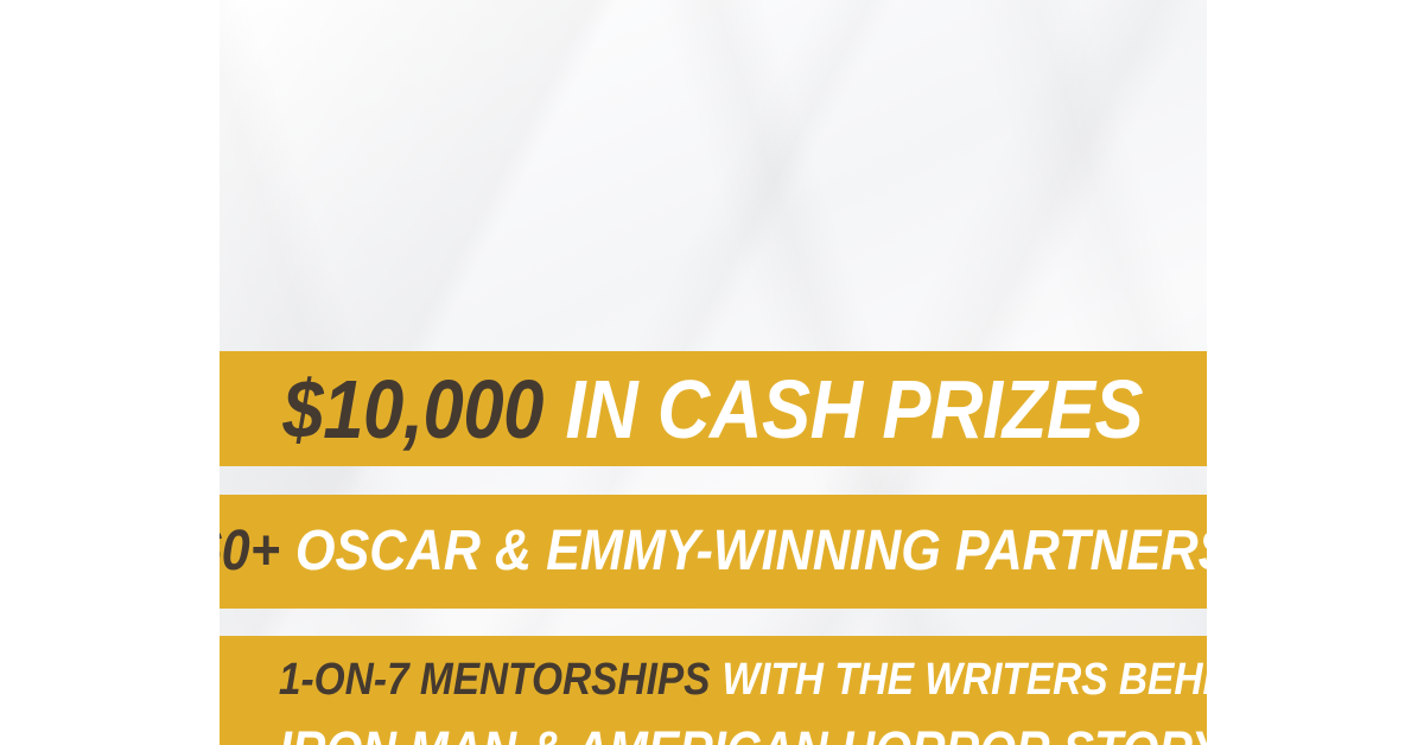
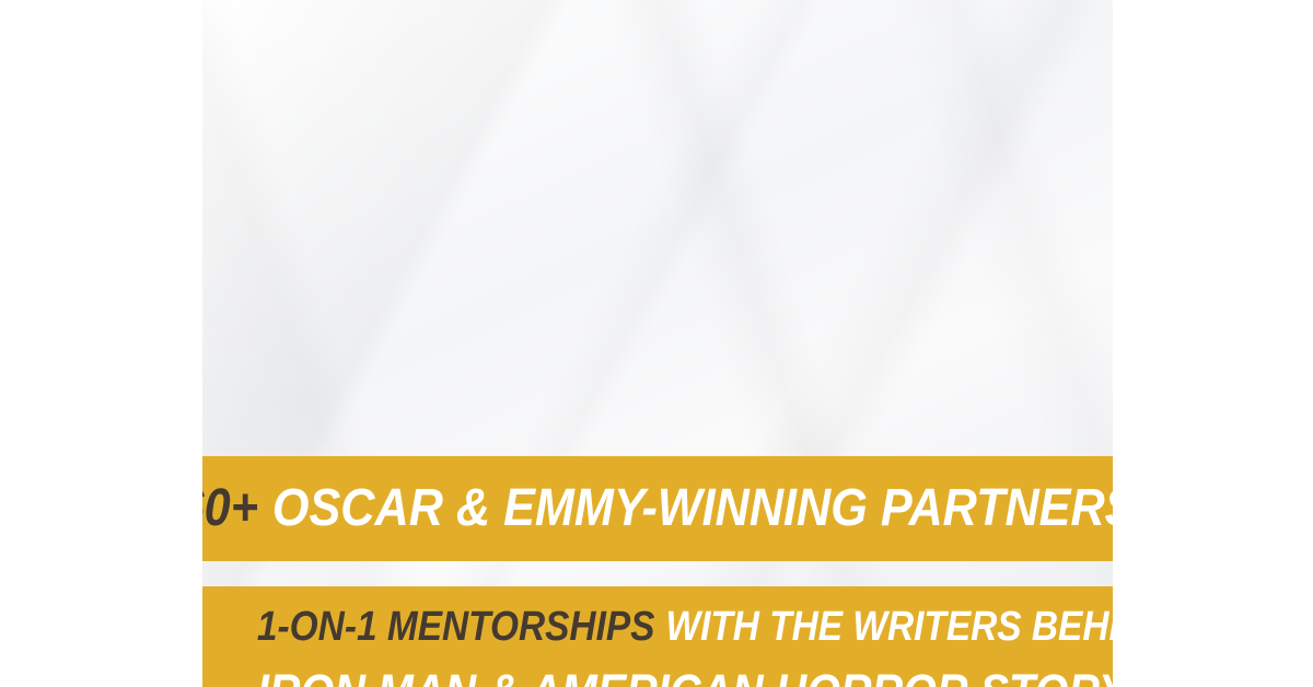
- $10,000 IN CASH PRIZES
  0+ OSCAR & EMMY-WINNING PARTNER
- 1-ON-7 MENTORSHIPS WITH THE WRITERS BEH
+ 1-ON-1 MENTORSHIPS WITH THE WRITERS BEH
